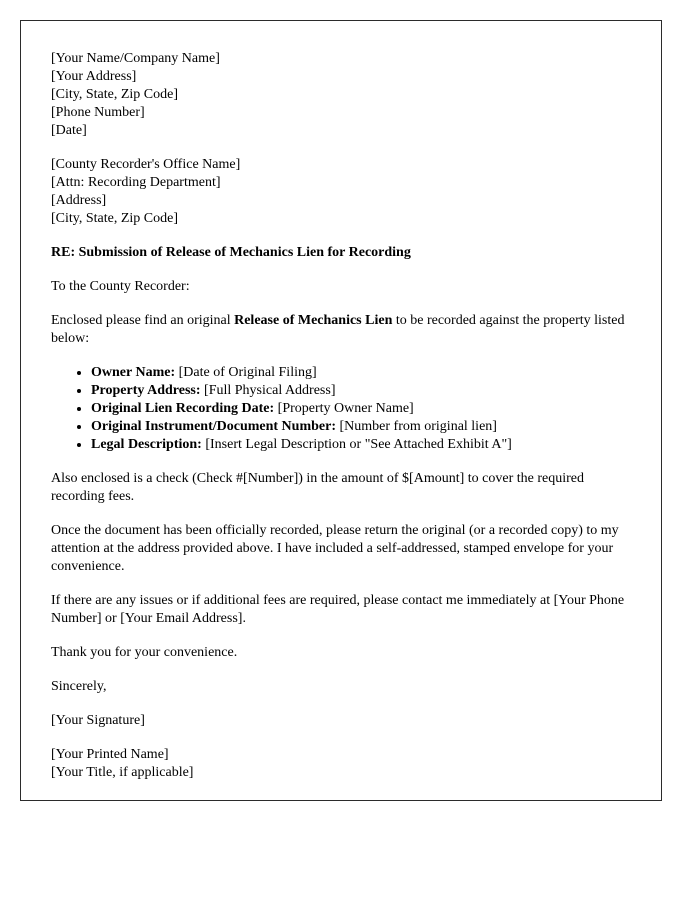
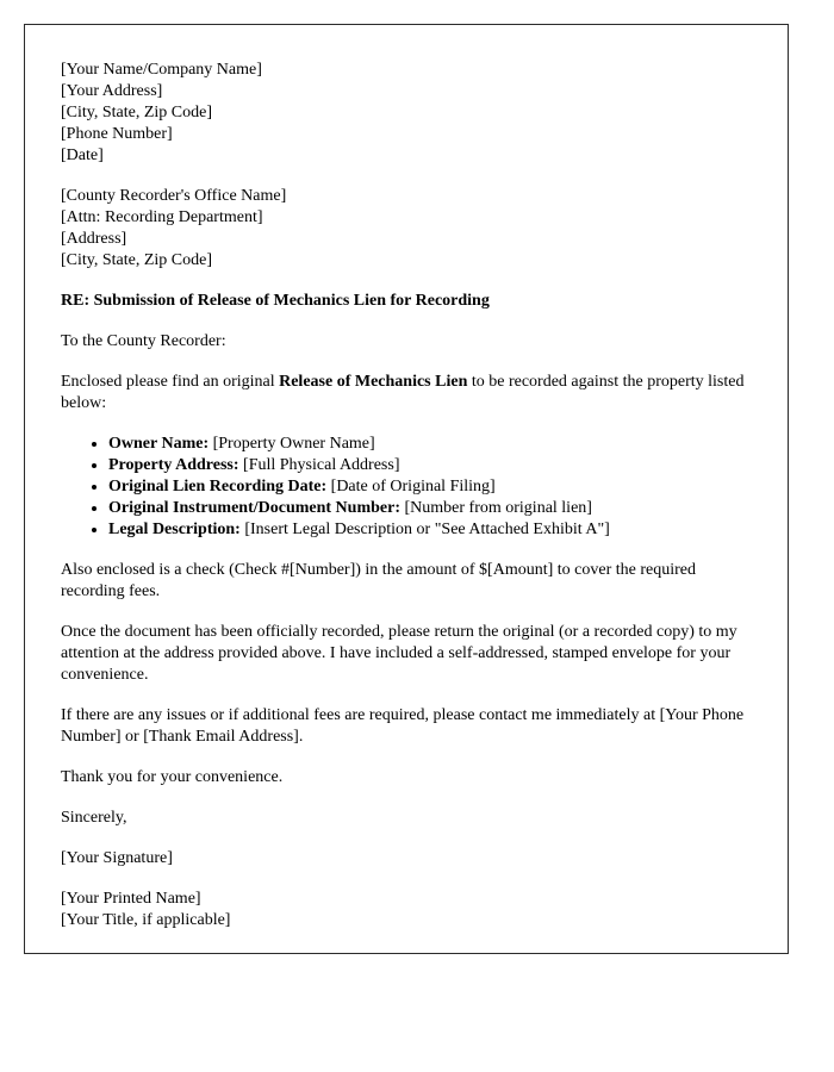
  [Your Name/Company Name]
  [Your Address]
  [City, State, Zip Code]
  [Phone Number]
  [Date]
  [County Recorder's Office Name]
  [Attn: Recording Department]
  [Address]
  [City, State, Zip Code]
  RE: Submission of Release of Mechanics Lien for Recording
  To the County Recorder:
  Enclosed please find an original Release of Mechanics Lien to be recorded against the property listed below:
- Owner Name: [Date of Original Filing]
+ Owner Name: [Property Owner Name]
  Property Address: [Full Physical Address]
- Original Lien Recording Date: [Property Owner Name]
+ Original Lien Recording Date: [Date of Original Filing]
  Original Instrument/Document Number: [Number from original lien]
  Legal Description: [Insert Legal Description or "See Attached Exhibit A"]
  Also enclosed is a check (Check #[Number]) in the amount of $[Amount] to cover the required recording fees.
  Once the document has been officially recorded, please return the original (or a recorded copy) to my attention at the address provided above. I have included a self-addressed, stamped envelope for your convenience.
- If there are any issues or if additional fees are required, please contact me immediately at [Your Phone Number] or [Your Email Address].
+ If there are any issues or if additional fees are required, please contact me immediately at [Your Phone Number] or [Thank Email Address].
  Thank you for your convenience.
  Sincerely,
  [Your Signature]
  [Your Printed Name]
  [Your Title, if applicable]
